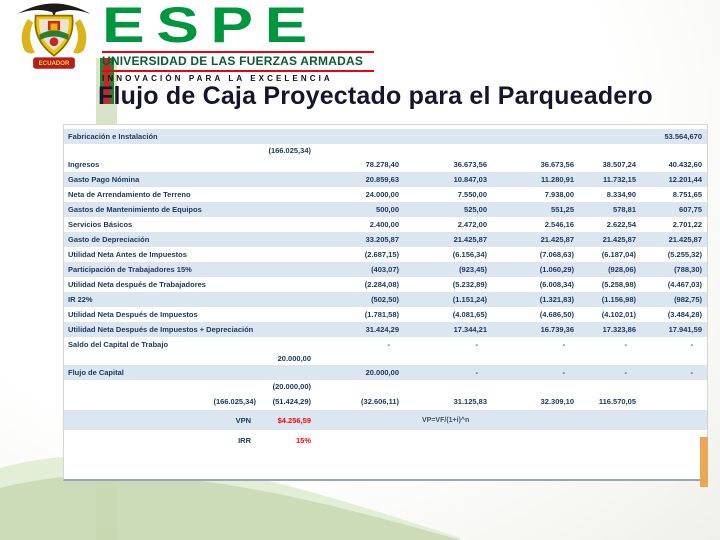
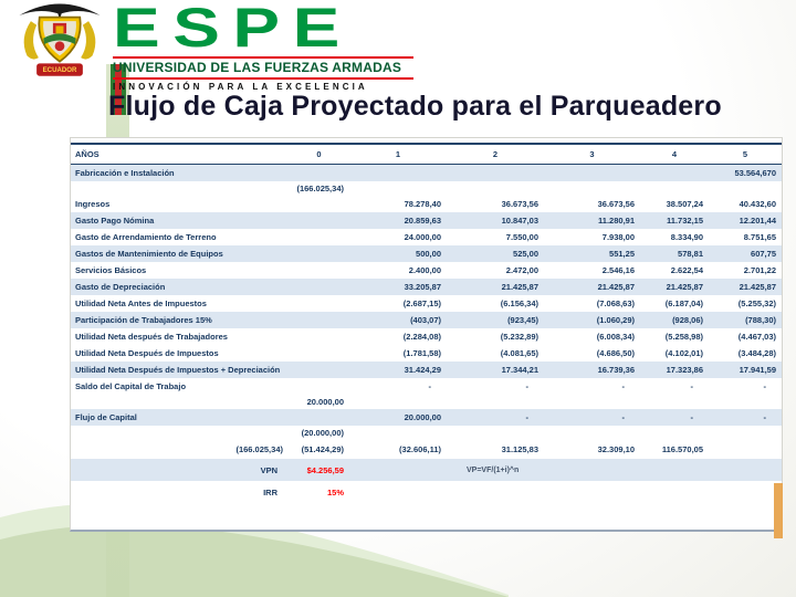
  ESPE
  UNIVERSIDAD DE LAS FUERZAS ARMADAS
  INNOVACIÓN PARA LA EXCELENCIA
  Flujo de Caja Proyectado para el Parqueadero
+ AÑOS
+ 0
+ 1
+ 2
+ 3
+ 4
+ 5
  Fabricación e Instalación
  53.564,670
  (166.025,34)
  Ingresos
  78.278,40
  36.673,56
  36.673,56
  38.507,24
  40.432,60
  Gasto Pago Nómina
  20.859,63
  10.847,03
  11.280,91
  11.732,15
  12.201,44
- Neta de Arrendamiento de Terreno
+ Gasto de Arrendamiento de Terreno
  24.000,00
  7.550,00
  7.938,00
  8.334,90
  8.751,65
  Gastos de Mantenimiento de Equipos
  500,00
  525,00
  551,25
  578,81
  607,75
  Servicios Básicos
  2.400,00
  2.472,00
  2.546,16
  2.622,54
  2.701,22
  Gasto de Depreciación
  33.205,87
  21.425,87
  21.425,87
  21.425,87
  21.425,87
  Utilidad Neta Antes de Impuestos
  (2.687,15)
  (6.156,34)
  (7.068,63)
  (6.187,04)
  (5.255,32)
  Participación de Trabajadores 15%
  (403,07)
  (923,45)
  (1.060,29)
  (928,06)
  (788,30)
  Utilidad Neta después de Trabajadores
  (2.284,08)
  (5.232,89)
  (6.008,34)
  (5.258,98)
  (4.467,03)
- IR 22%
- (502,50)
- (1.151,24)
- (1.321,83)
- (1.156,98)
- (982,75)
  Utilidad Neta Después de Impuestos
  (1.781,58)
  (4.081,65)
  (4.686,50)
  (4.102,01)
  (3.484,28)
  Utilidad Neta Después de Impuestos + Depreciación
  31.424,29
  17.344,21
  16.739,36
  17.323,86
  17.941,59
  Saldo del Capital de Trabajo
  -
  -
  -
  -
  -
  20.000,00
  Flujo de Capital
  20.000,00
  -
  -
  -
  -
  (20.000,00)
  (166.025,34)
  (51.424,29)
  (32.606,11)
  31.125,83
  32.309,10
  116.570,05
  VPN
  $4.256,59
  IRR
  15%
